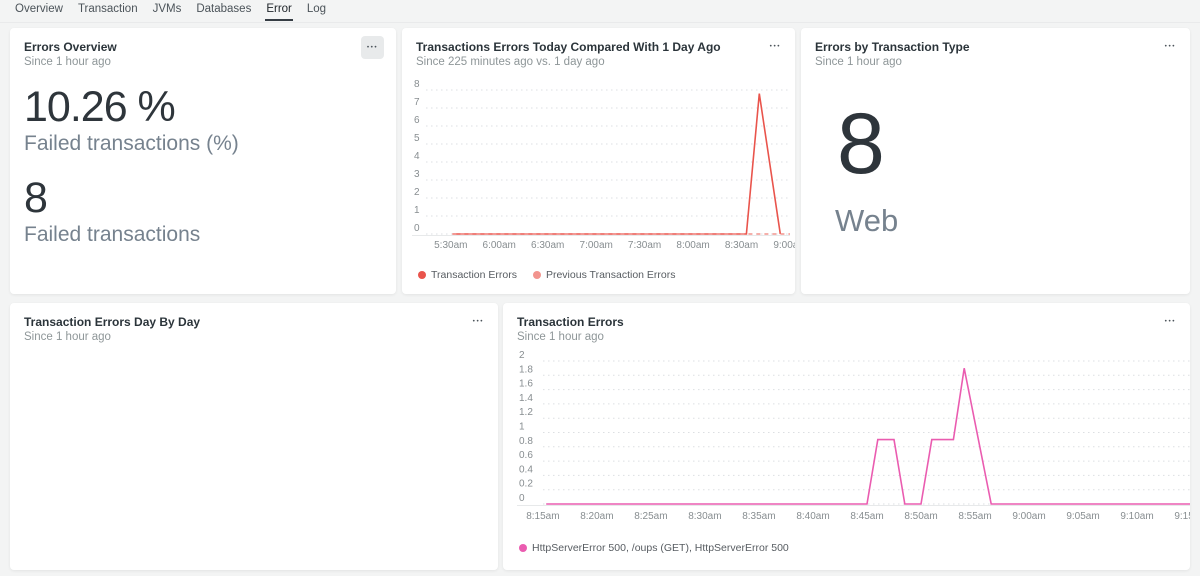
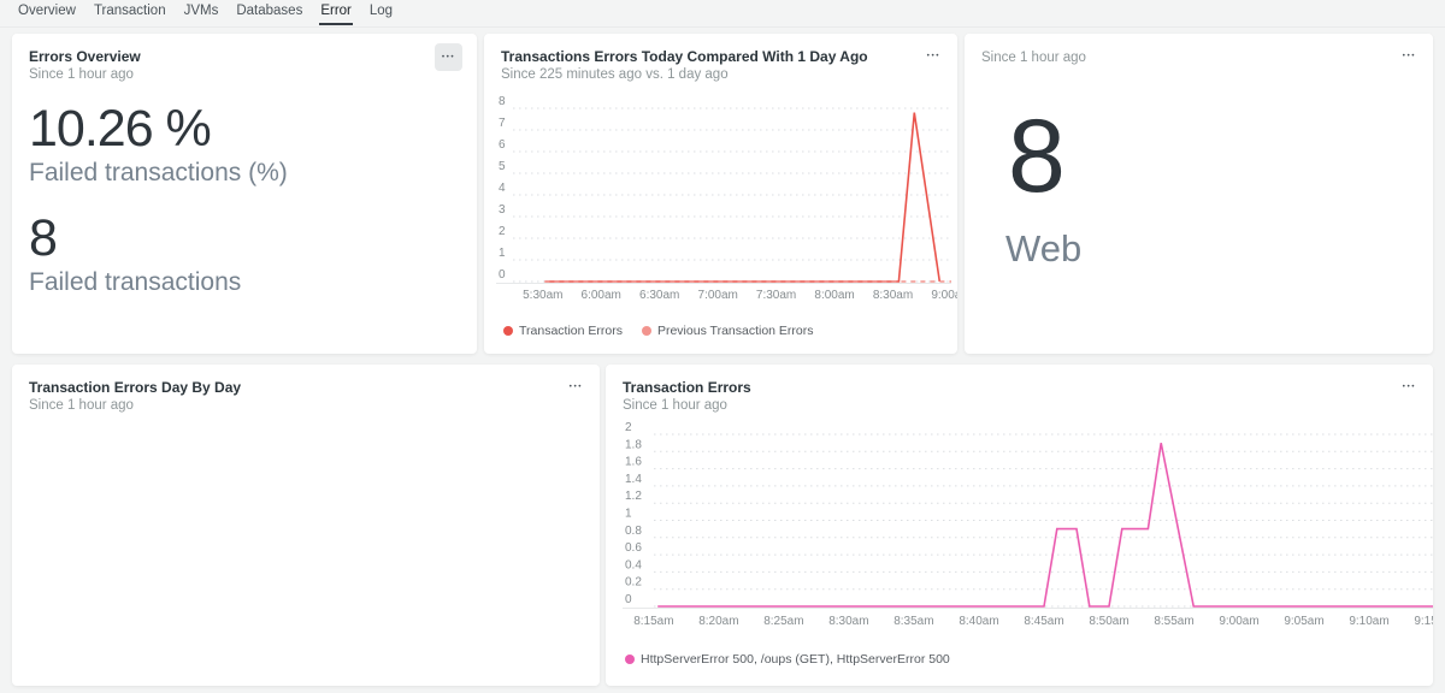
  Overview
  Transaction
  JVMs
  Databases
  Error
  Log
  Errors Overview
  Since 1 hour ago
  10.26 %
  Failed transactions (%)
  8
  Failed transactions
  Transactions Errors Today Compared With 1 Day Ago
  Since 225 minutes ago vs. 1 day ago
  0
  1
  2
  3
  4
  5
  6
  7
  8
  5:30am
  6:00am
  6:30am
  7:00am
  7:30am
  8:00am
  8:30am
  Transaction Errors
  Previous Transaction Errors
- Errors by Transaction Type
  Since 1 hour ago
  8
  Web
  Transaction Errors Day By Day
  Since 1 hour ago
  Transaction Errors
  Since 1 hour ago
  0
  0.2
  0.4
  0.6
  0.8
  1
  1.2
  1.4
  1.6
  1.8
  2
  8:15am
  8:20am
  8:25am
  8:30am
  8:35am
  8:40am
  8:45am
  8:50am
  8:55am
  9:00am
  9:05am
  9:10am
  HttpServerError 500, /oups (GET), HttpServerError 500
